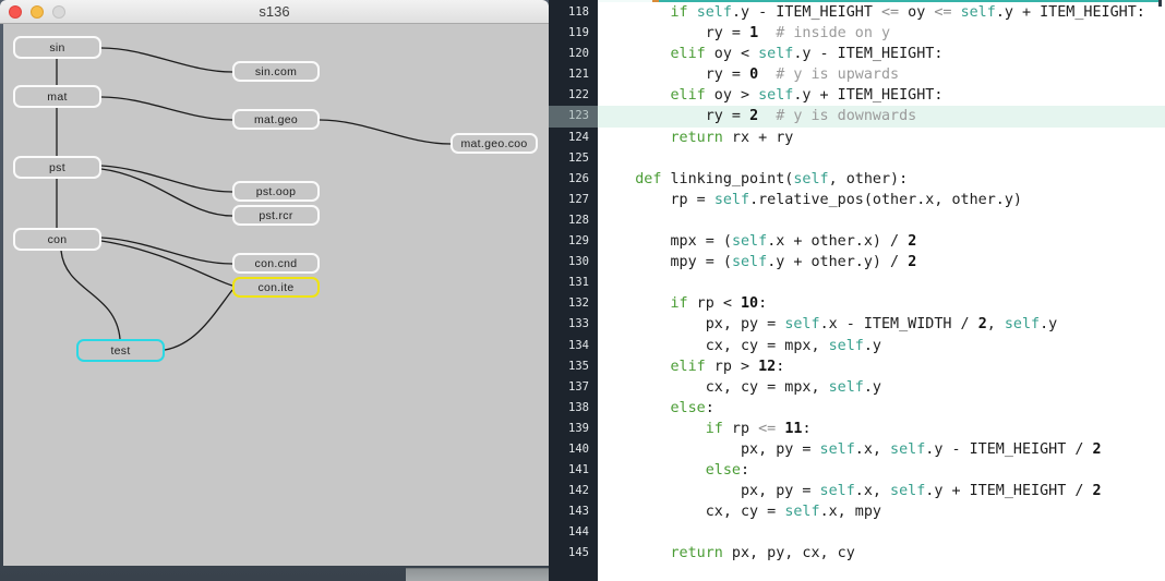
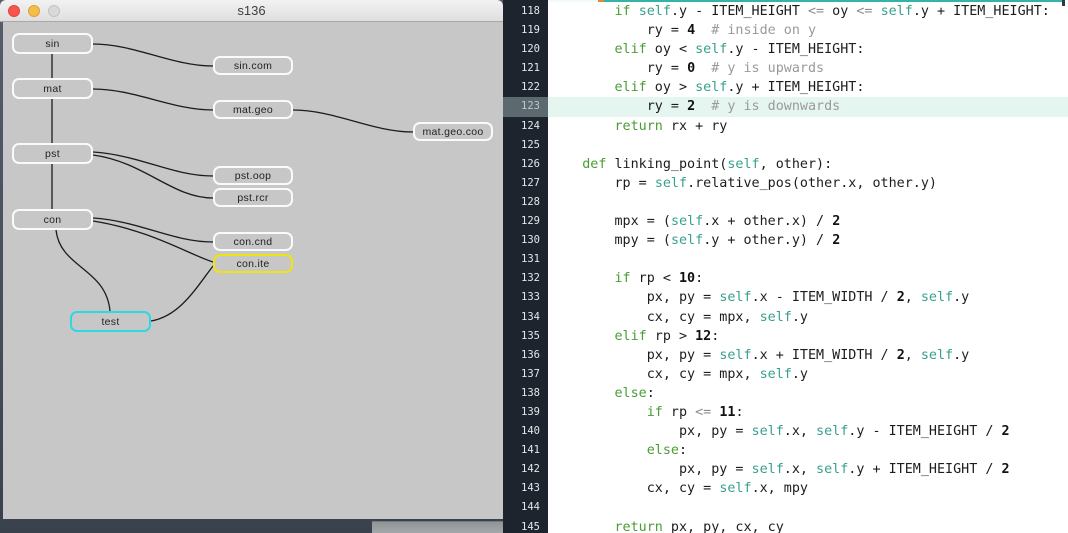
  sin
  sin.com
  mat
  mat.geo
  mat.geo.coo
  pst
  pst.oop
  pst.rcr
  con
  con.cnd
  con.ite
  test
  s136
  118
  if self.y - ITEM_HEIGHT <= oy <= self.y + ITEM_HEIGHT:
  119
- ry = 1 # inside on y
+ ry = 4 # inside on y
  120
  elif oy < self.y - ITEM_HEIGHT:
  121
  ry = 0 # y is upwards
  122
  elif oy > self.y + ITEM_HEIGHT:
  123
  ry = 2 # y is downwards
  124
  return rx + ry
  125
  126
  def linking_point(self, other):
  127
  rp = self.relative_pos(other.x, other.y)
  128
  129
  mpx = (self.x + other.x) / 2
  130
  mpy = (self.y + other.y) / 2
  131
  132
  if rp < 10:
  133
  px, py = self.x - ITEM_WIDTH / 2, self.y
  134
  cx, cy = mpx, self.y
  135
  elif rp > 12:
+ 136
+ px, py = self.x + ITEM_WIDTH / 2, self.y
  137
  cx, cy = mpx, self.y
  138
  else:
  139
  if rp <= 11:
  140
  px, py = self.x, self.y - ITEM_HEIGHT / 2
  141
  else:
  142
  px, py = self.x, self.y + ITEM_HEIGHT / 2
  143
  cx, cy = self.x, mpy
  144
  145
  return px, py, cx, cy
